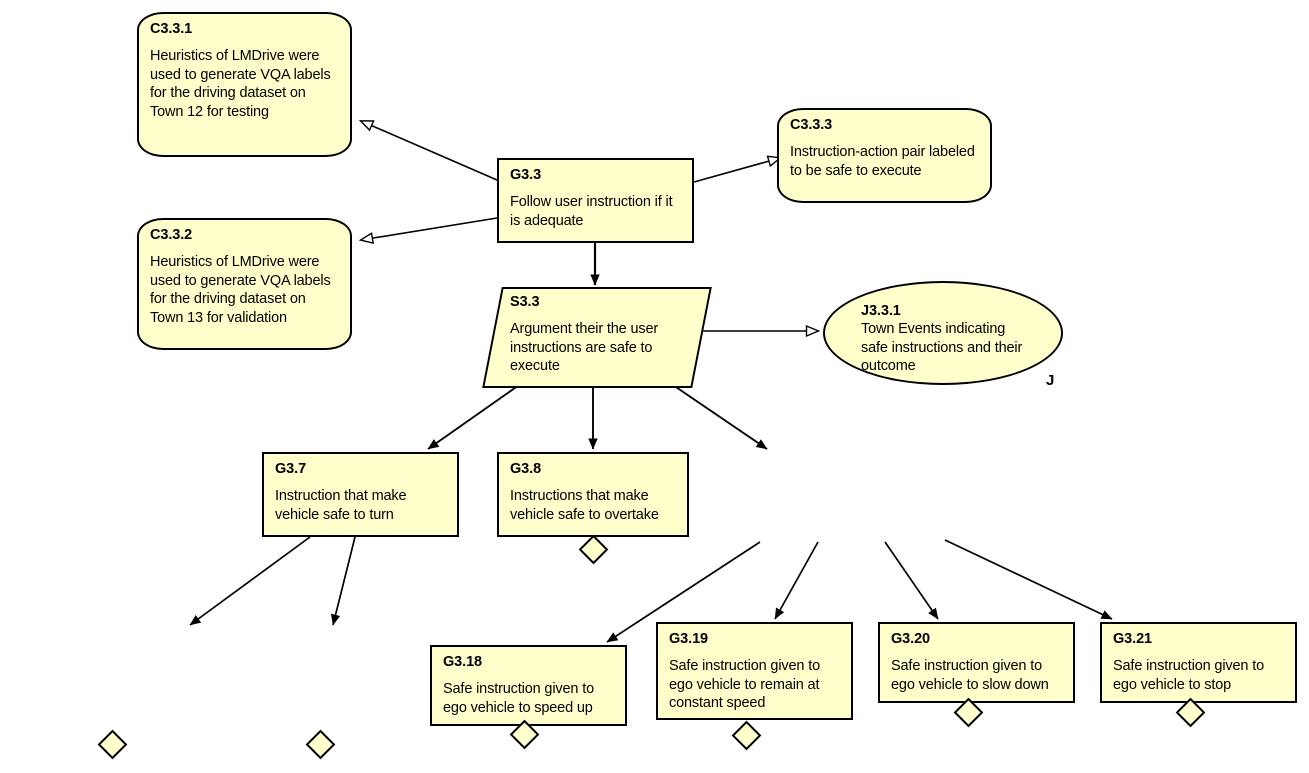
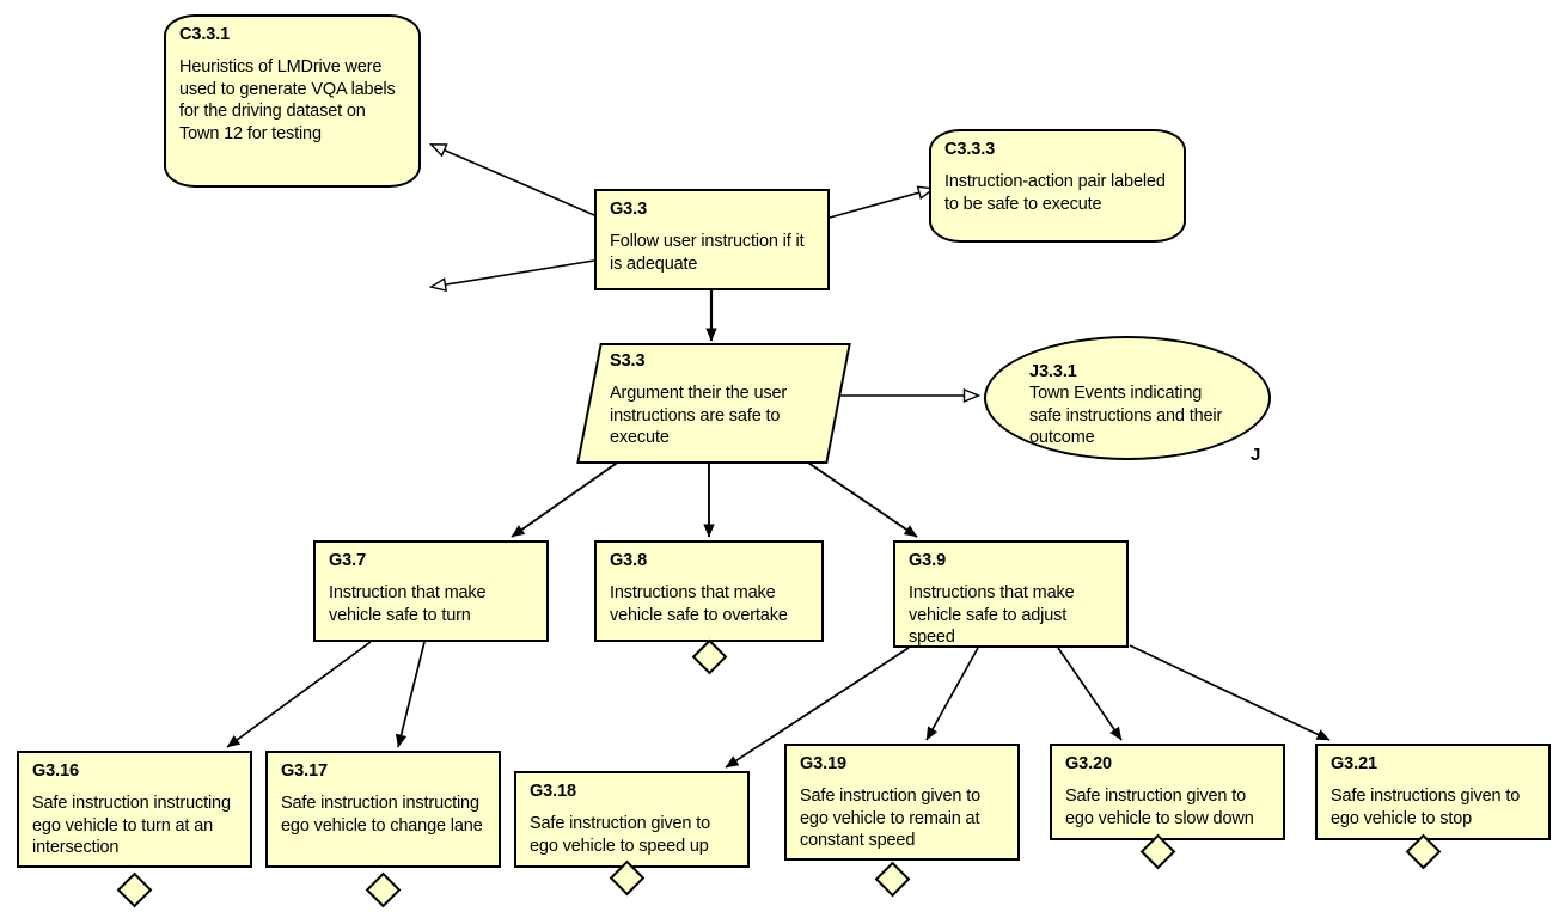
  C3.3.1
  Heuristics of LMDrive were used to generate VQA labels for the driving dataset on Town 12 for testing
- C3.3.2
- Heuristics of LMDrive were used to generate VQA labels for the driving dataset on Town 13 for validation
  C3.3.3
  Instruction-action pair labeled to be safe to execute
  G3.3
  Follow user instruction if it is adequate
  S3.3
  Argument their the user instructions are safe to execute
  J3.3.1
  Town Events indicating safe instructions and their outcome
  J
  G3.7
  Instruction that make vehicle safe to turn
  G3.8
  Instructions that make vehicle safe to overtake
+ G3.9
+ Instructions that make vehicle safe to adjust speed
+ G3.16
+ Safe instruction instructing ego vehicle to turn at an intersection
+ G3.17
+ Safe instruction instructing ego vehicle to change lane
  G3.18
  Safe instruction given to ego vehicle to speed up
  G3.19
  Safe instruction given to ego vehicle to remain at constant speed
  G3.20
  Safe instruction given to ego vehicle to slow down
  G3.21
- Safe instruction given to ego vehicle to stop
+ Safe instructions given to ego vehicle to stop
